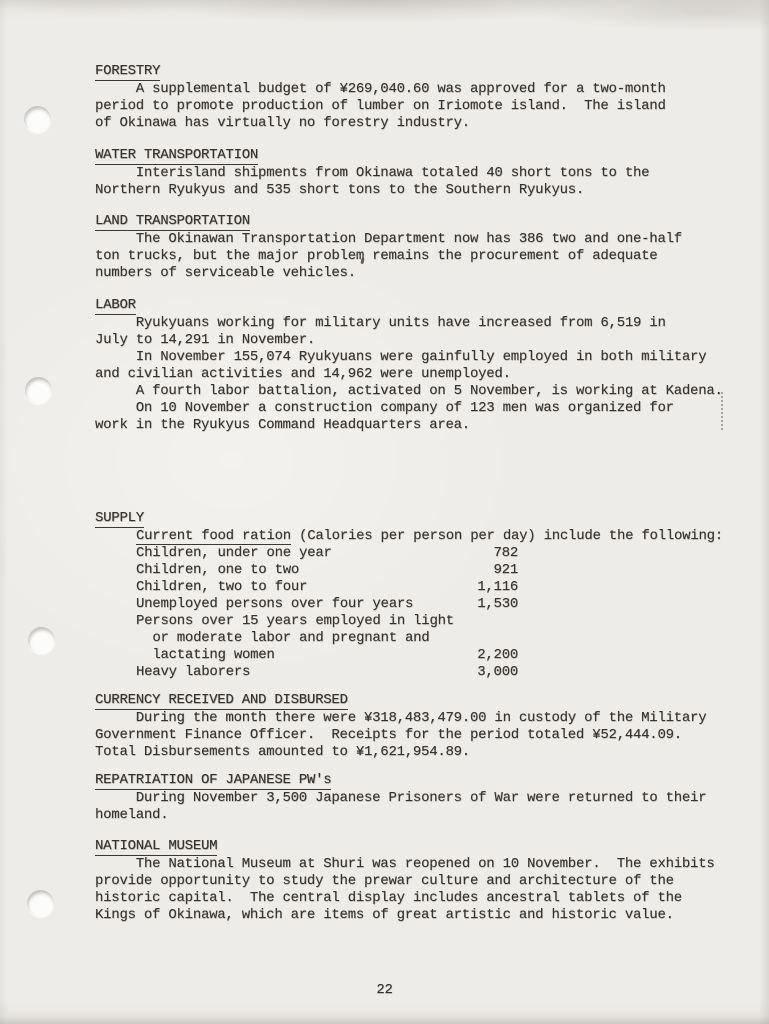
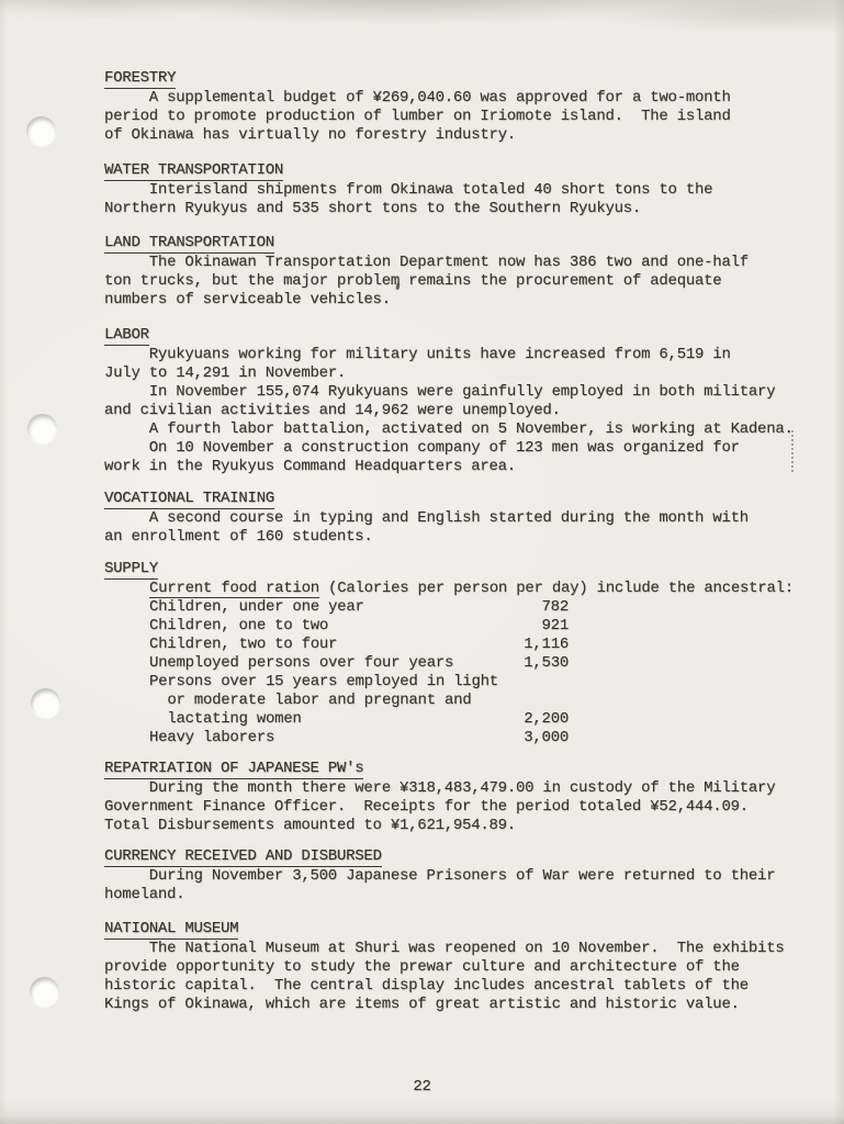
  FORESTRY
  A supplemental budget of ¥269,040.60 was approved for a two-month
  period to promote production of lumber on Iriomote island. The island
  of Okinawa has virtually no forestry industry.
  WATER TRANSPORTATION
  Interisland shipments from Okinawa totaled 40 short tons to the
  Northern Ryukyus and 535 short tons to the Southern Ryukyus.
  LAND TRANSPORTATION
  The Okinawan Transportation Department now has 386 two and one-half
  ton trucks, but the major problem remains the procurement of adequate
  numbers of serviceable vehicles.
  LABOR
  Ryukyuans working for military units have increased from 6,519 in
  July to 14,291 in November.
  In November 155,074 Ryukyuans were gainfully employed in both military
  and civilian activities and 14,962 were unemployed.
  A fourth labor battalion, activated on 5 November, is working at Kadena.
  On 10 November a construction company of 123 men was organized for
  work in the Ryukyus Command Headquarters area.
+ VOCATIONAL TRAINING
+ A second course in typing and English started during the month with
+ an enrollment of 160 students.
  SUPPLY
- Current food ration (Calories per person per day) include the following:
+ Current food ration (Calories per person per day) include the ancestral:
  Children, under one year
  782
  Children, one to two
  921
  Children, two to four
  1,116
  Unemployed persons over four years
  1,530
  Persons over 15 years employed in light
  or moderate labor and pregnant and
  lactating women
  2,200
  Heavy laborers
  3,000
- CURRENCY RECEIVED AND DISBURSED
+ REPATRIATION OF JAPANESE PW's
  During the month there were ¥318,483,479.00 in custody of the Military
  Government Finance Officer. Receipts for the period totaled ¥52,444.09.
  Total Disbursements amounted to ¥1,621,954.89.
- REPATRIATION OF JAPANESE PW's
+ CURRENCY RECEIVED AND DISBURSED
  During November 3,500 Japanese Prisoners of War were returned to their
  homeland.
  NATIONAL MUSEUM
  The National Museum at Shuri was reopened on 10 November. The exhibits
  provide opportunity to study the prewar culture and architecture of the
  historic capital. The central display includes ancestral tablets of the
  Kings of Okinawa, which are items of great artistic and historic value.
  22
